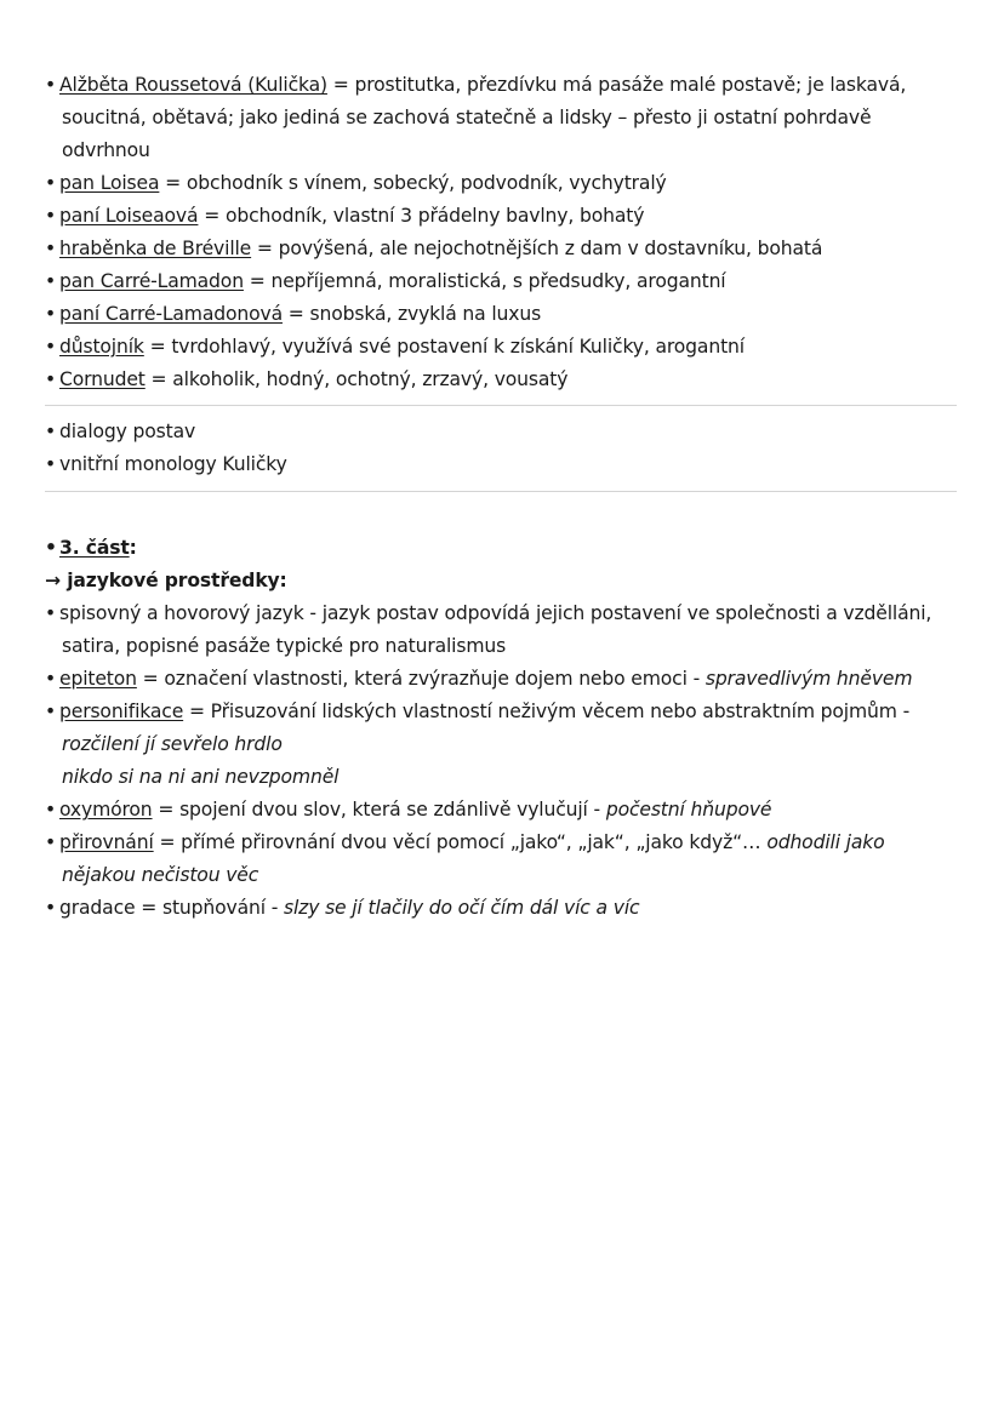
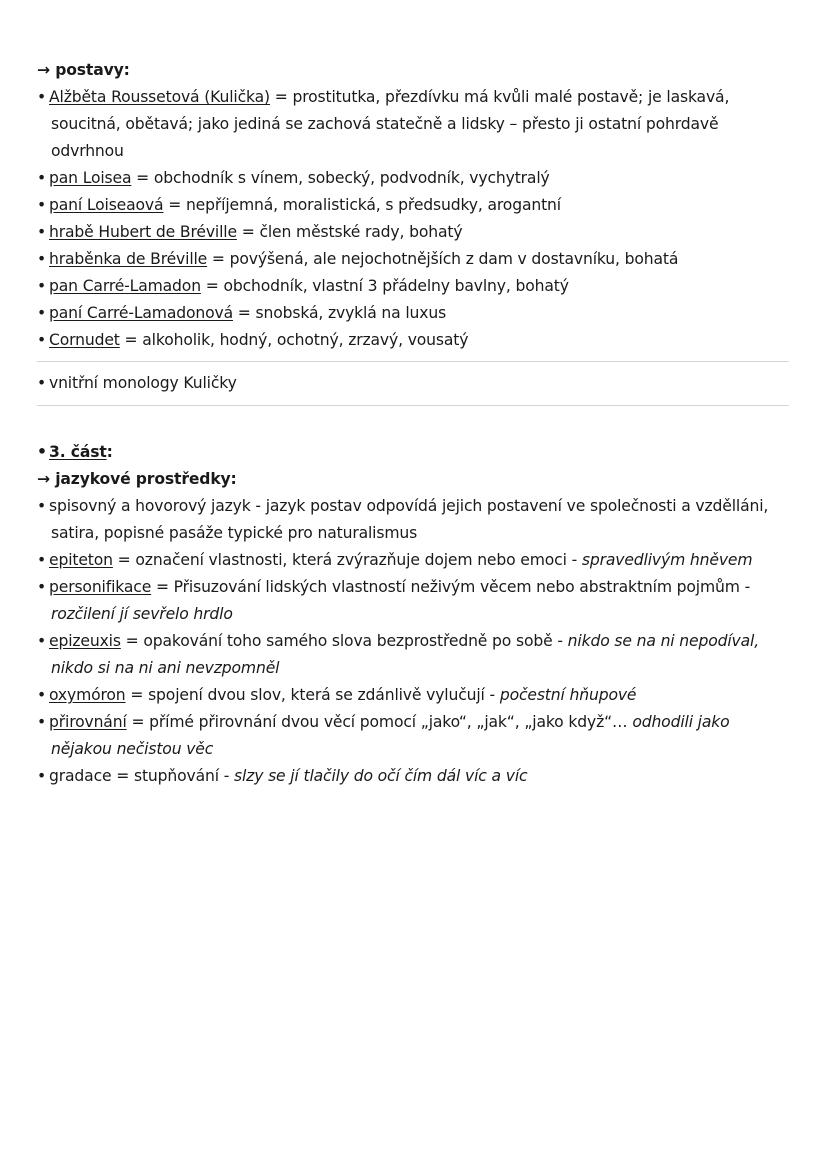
+ → postavy:
- • Alžběta Roussetová (Kulička) = prostitutka, přezdívku má pasáže malé postavě; je laskavá,
+ • Alžběta Roussetová (Kulička) = prostitutka, přezdívku má kvůli malé postavě; je laskavá,
  soucitná, obětavá; jako jediná se zachová statečně a lidsky – přesto ji ostatní pohrdavě
  odvrhnou
  • pan Loisea = obchodník s vínem, sobecký, podvodník, vychytralý
- • paní Loiseaová = obchodník, vlastní 3 přádelny bavlny, bohatý
+ • paní Loiseaová = nepříjemná, moralistická, s předsudky, arogantní
+ • hrabě Hubert de Bréville = člen městské rady, bohatý
  • hraběnka de Bréville = povýšená, ale nejochotnějších z dam v dostavníku, bohatá
- • pan Carré-Lamadon = nepříjemná, moralistická, s předsudky, arogantní
+ • pan Carré-Lamadon = obchodník, vlastní 3 přádelny bavlny, bohatý
  • paní Carré-Lamadonová = snobská, zvyklá na luxus
- • důstojník = tvrdohlavý, využívá své postavení k získání Kuličky, arogantní
  • Cornudet = alkoholik, hodný, ochotný, zrzavý, vousatý
- • dialogy postav
  • vnitřní monology Kuličky
  • 3. část:
  → jazykové prostředky:
  • spisovný a hovorový jazyk - jazyk postav odpovídá jejich postavení ve společnosti a vzdělláni,
  satira, popisné pasáže typické pro naturalismus
  • epiteton = označení vlastnosti, která zvýrazňuje dojem nebo emoci - spravedlivým hněvem
  • personifikace = Přisuzování lidských vlastností neživým věcem nebo abstraktním pojmům -
  rozčilení jí sevřelo hrdlo
+ • epizeuxis = opakování toho samého slova bezprostředně po sobě - nikdo se na ni nepodíval,
  nikdo si na ni ani nevzpomněl
  • oxymóron = spojení dvou slov, která se zdánlivě vylučují - počestní hňupové
  • přirovnání = přímé přirovnání dvou věcí pomocí „jako“, „jak“, „jako když“… odhodili jako
  nějakou nečistou věc
  • gradace = stupňování - slzy se jí tlačily do očí čím dál víc a víc
